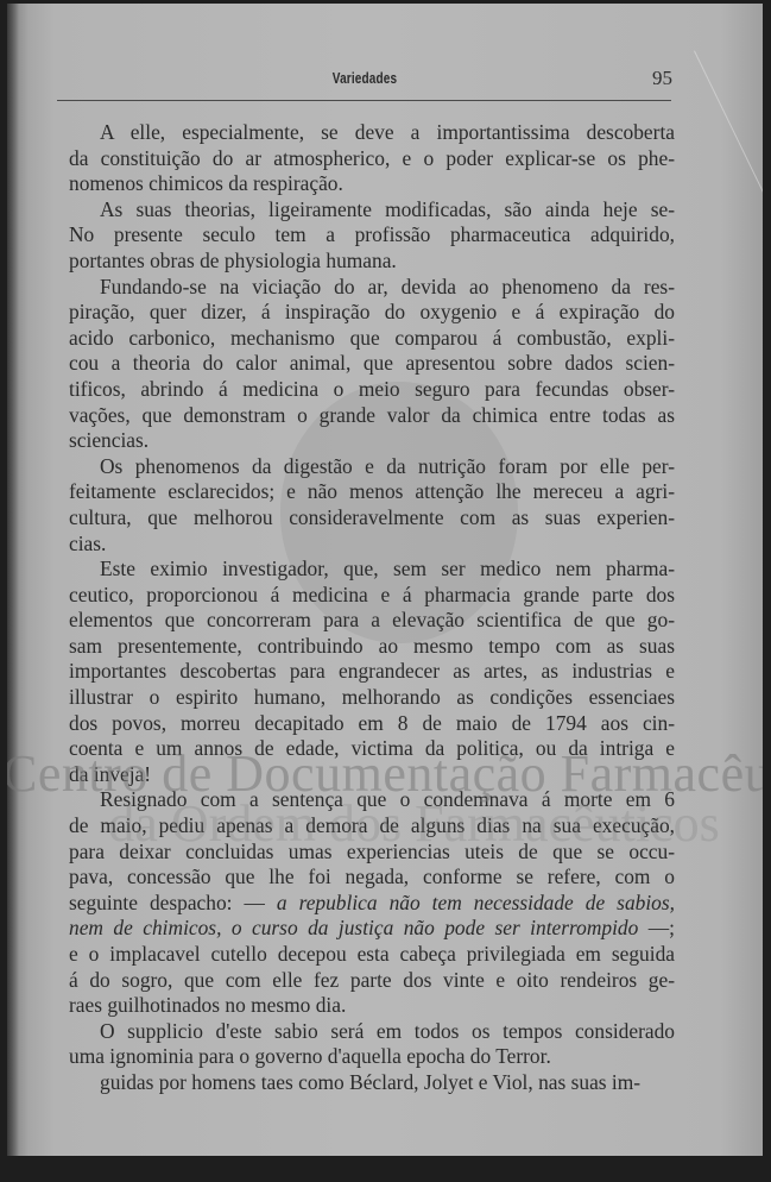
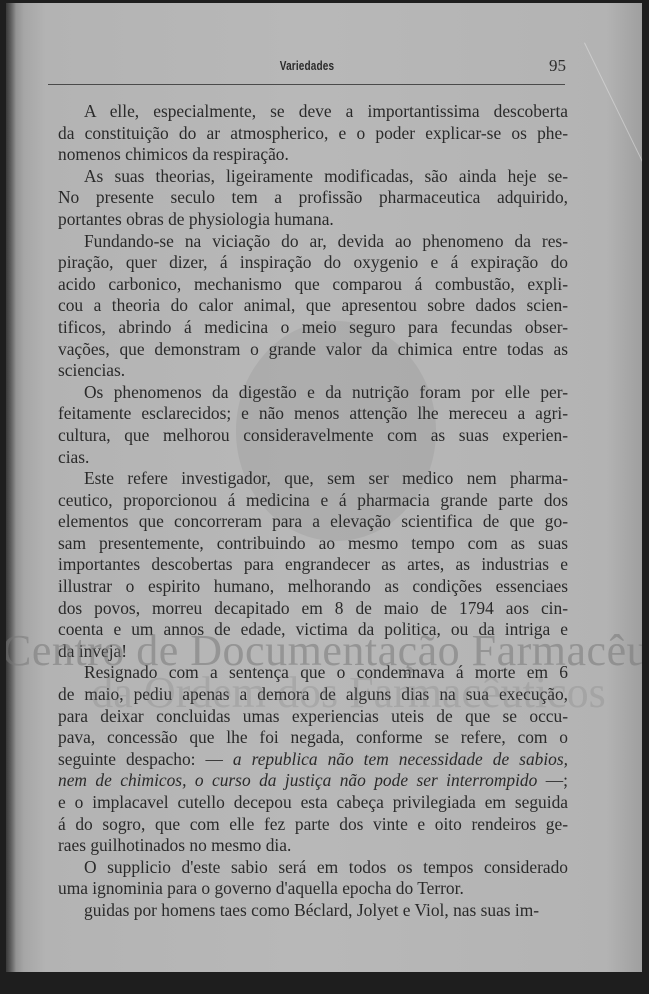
  Variedades
  95
  A elle, especialmente, se deve a importantissima descoberta
  da constituição do ar atmospherico, e o poder explicar-se os phe-
  nomenos chimicos da respiração.
  As suas theorias, ligeiramente modificadas, são ainda heje se-
  No presente seculo tem a profissão pharmaceutica adquirido,
  portantes obras de physiologia humana.
  Fundando-se na viciação do ar, devida ao phenomeno da res-
  piração, quer dizer, á inspiração do oxygenio e á expiração do
  acido carbonico, mechanismo que comparou á combustão, expli-
  cou a theoria do calor animal, que apresentou sobre dados scien-
  tificos, abrindo á medicina o meio seguro para fecundas obser-
  vações, que demonstram o grande valor da chimica entre todas as
  sciencias.
  Os phenomenos da digestão e da nutrição foram por elle per-
  feitamente esclarecidos; e não menos attenção lhe mereceu a agri-
  cultura, que melhorou consideravelmente com as suas experien-
  cias.
- Este eximio investigador, que, sem ser medico nem pharma-
+ Este refere investigador, que, sem ser medico nem pharma-
  ceutico, proporcionou á medicina e á pharmacia grande parte dos
  elementos que concorreram para a elevação scientifica de que go-
  sam presentemente, contribuindo ao mesmo tempo com as suas
  importantes descobertas para engrandecer as artes, as industrias e
  illustrar o espirito humano, melhorando as condições essenciaes
  dos povos, morreu decapitado em 8 de maio de 1794 aos cin-
  coenta e um annos de edade, victima da politica, ou da intriga e
  da inveja!
  Resignado com a sentença que o condemnava á morte em 6
  de maio, pediu apenas a demora de alguns dias na sua execução,
  para deixar concluidas umas experiencias uteis de que se occu-
  pava, concessão que lhe foi negada, conforme se refere, com o
  seguinte despacho: — a republica não tem necessidade de sabios,
  nem de chimicos, o curso da justiça não pode ser interrompido —;
  e o implacavel cutello decepou esta cabeça privilegiada em seguida
  á do sogro, que com elle fez parte dos vinte e oito rendeiros ge-
  raes guilhotinados no mesmo dia.
  O supplicio d'este sabio será em todos os tempos considerado
  uma ignominia para o governo d'aquella epocha do Terror.
  guidas por homens taes como Béclard, Jolyet e Viol, nas suas im-
  Centro de Documentação Farmacêu
  da Ordem dos Farmacêuticos
